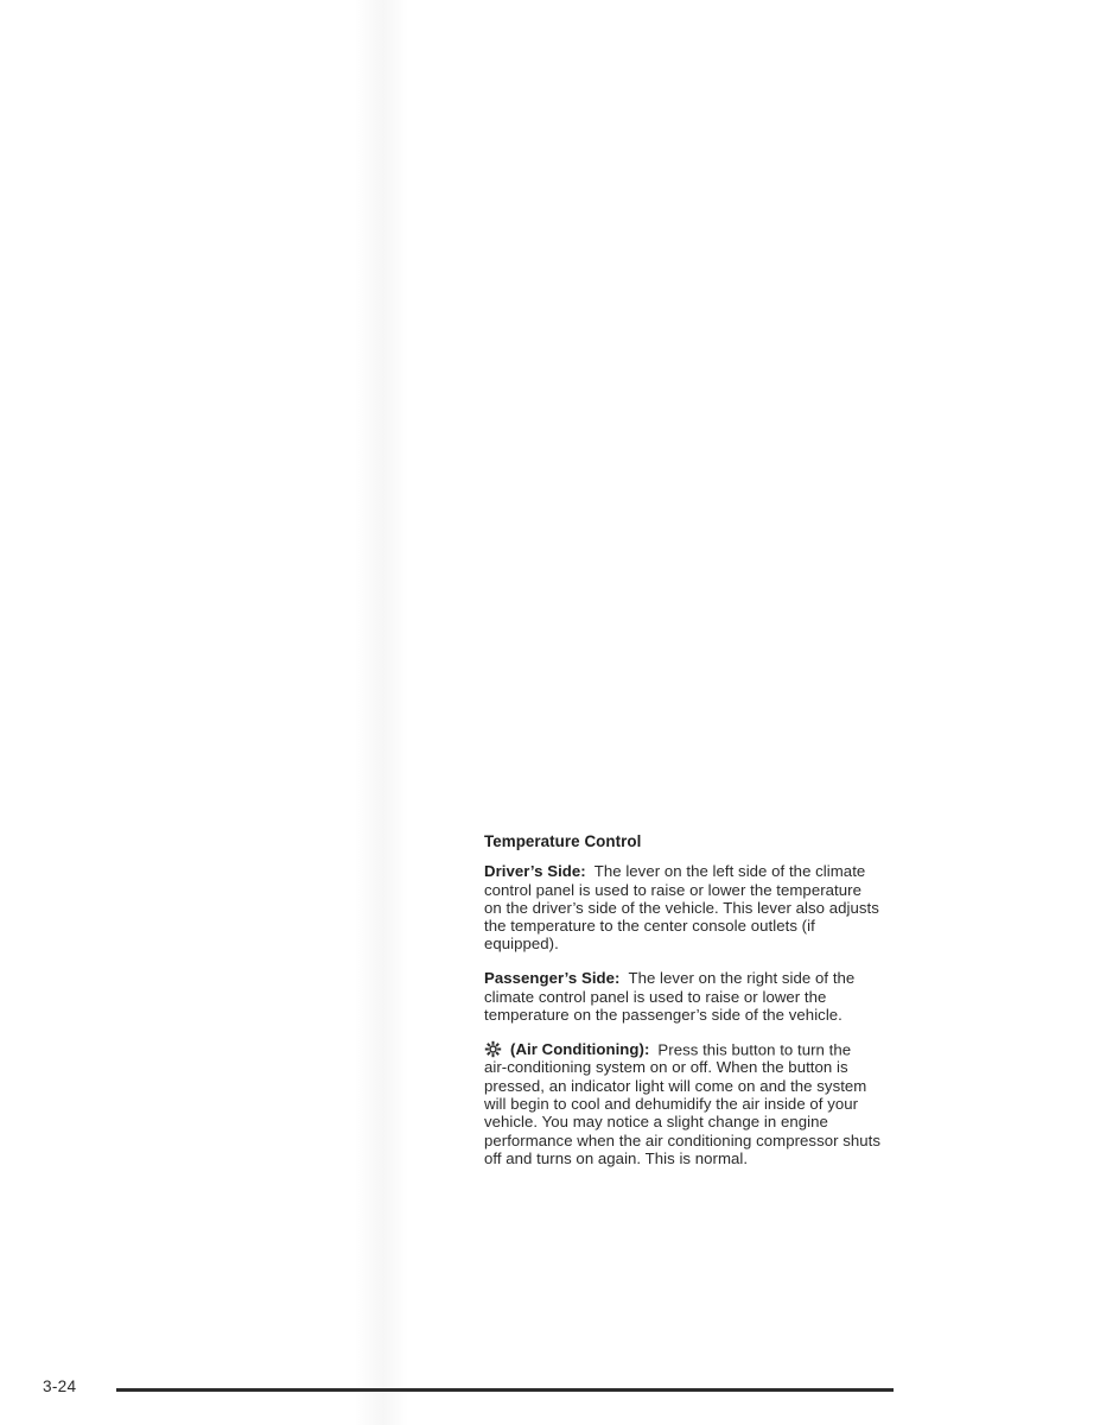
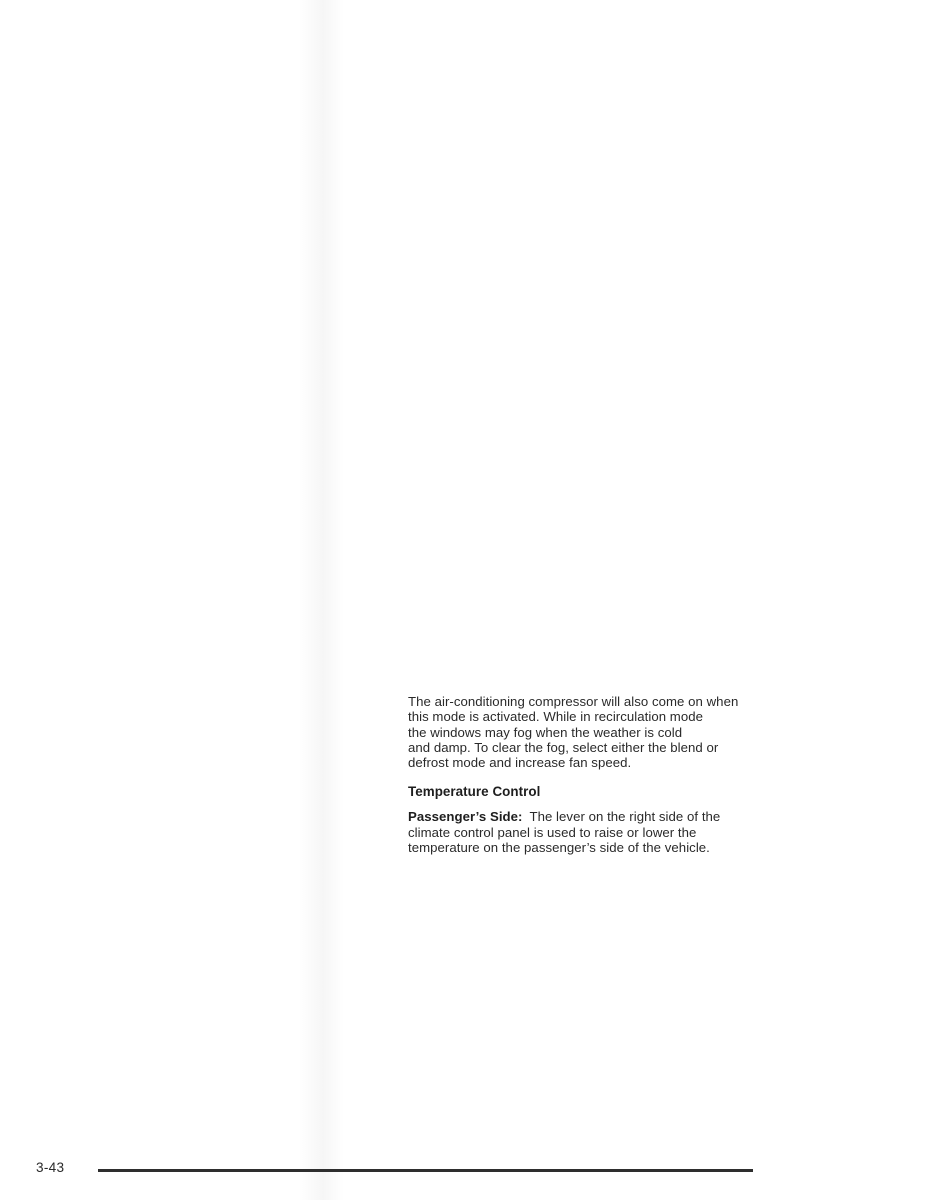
+ The air-conditioning compressor will also come on when
+ this mode is activated. While in recirculation mode
+ the windows may fog when the weather is cold
+ and damp. To clear the fog, select either the blend or
+ defrost mode and increase fan speed.
  Temperature Control
- Driver’s Side: The lever on the left side of the climate
- control panel is used to raise or lower the temperature
- on the driver’s side of the vehicle. This lever also adjusts
- the temperature to the center console outlets (if
- equipped).
  Passenger’s Side: The lever on the right side of the
  climate control panel is used to raise or lower the
  temperature on the passenger’s side of the vehicle.
- (Air Conditioning): Press this button to turn the
- air-conditioning system on or off. When the button is
- pressed, an indicator light will come on and the system
- will begin to cool and dehumidify the air inside of your
- vehicle. You may notice a slight change in engine
- performance when the air conditioning compressor shuts
- off and turns on again. This is normal.
- 3-24
+ 3-43
